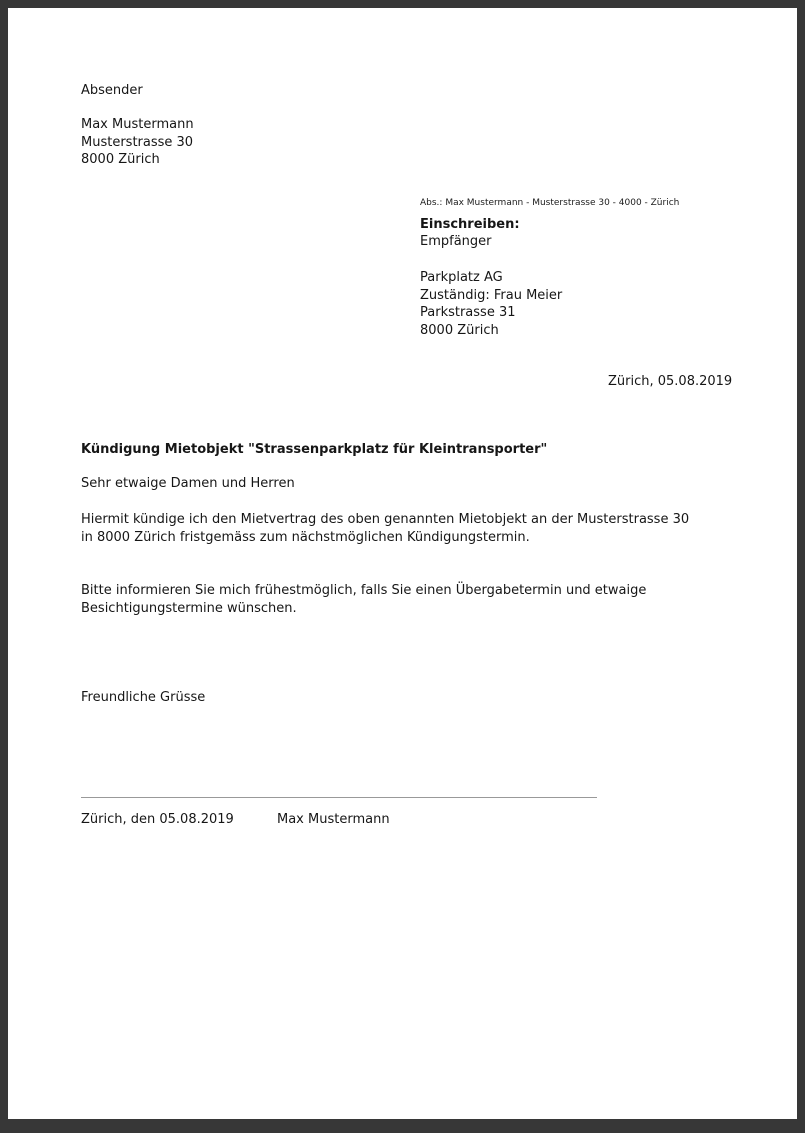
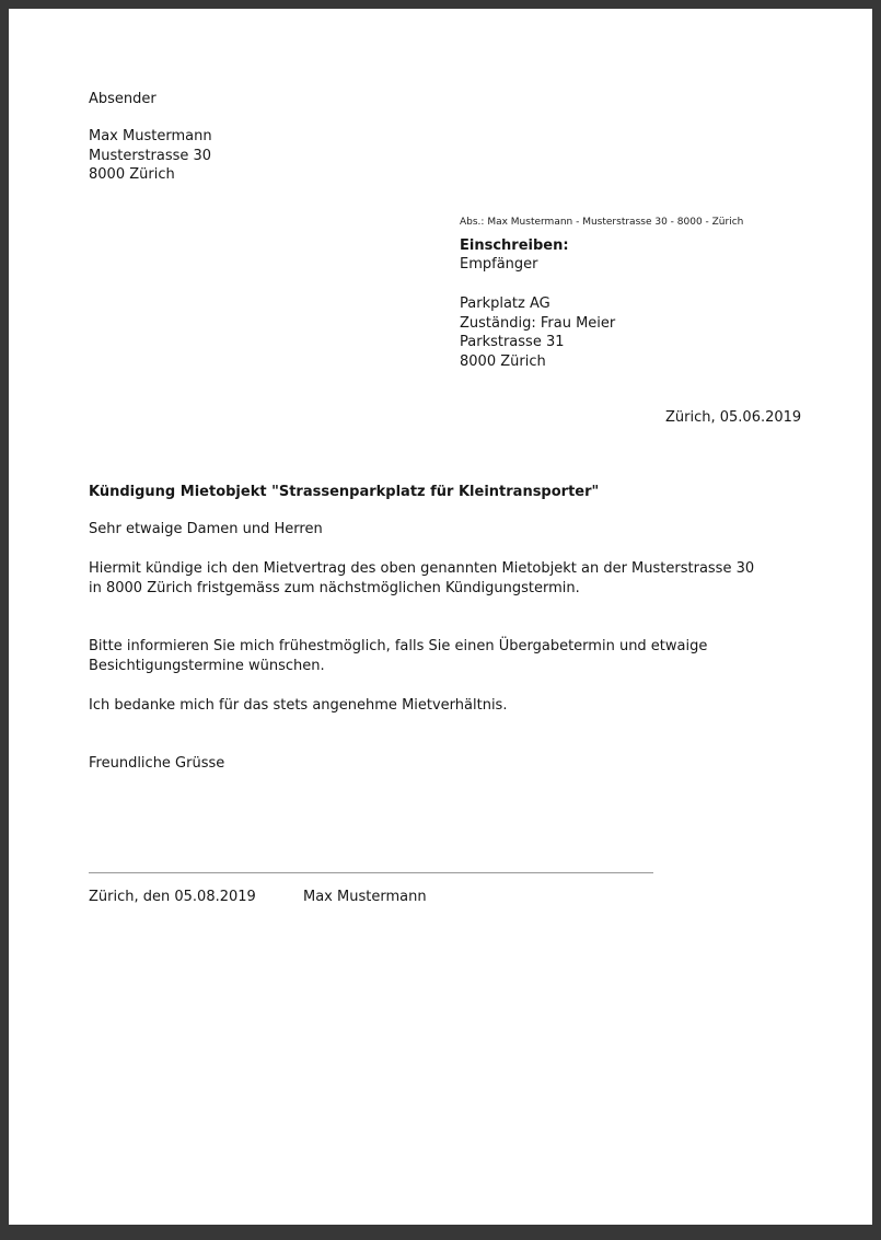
  Absender
  Max Mustermann
  Musterstrasse 30
  8000 Zürich
- Abs.: Max Mustermann - Musterstrasse 30 - 4000 - Zürich
+ Abs.: Max Mustermann - Musterstrasse 30 - 8000 - Zürich
  Einschreiben:
  Empfänger
  Parkplatz AG
  Zuständig: Frau Meier
  Parkstrasse 31
  8000 Zürich
- Zürich, 05.08.2019
+ Zürich, 05.06.2019
  Kündigung Mietobjekt "Strassenparkplatz für Kleintransporter"
  Sehr etwaige Damen und Herren
  Hiermit kündige ich den Mietvertrag des oben genannten Mietobjekt an der Musterstrasse 30 in 8000 Zürich fristgemäss zum nächstmöglichen Kündigungstermin.
  Bitte informieren Sie mich frühestmöglich, falls Sie einen Übergabetermin und etwaige Besichtigungstermine wünschen.
+ Ich bedanke mich für das stets angenehme Mietverhältnis.
  Freundliche Grüsse
  Zürich, den 05.08.2019
  Max Mustermann
